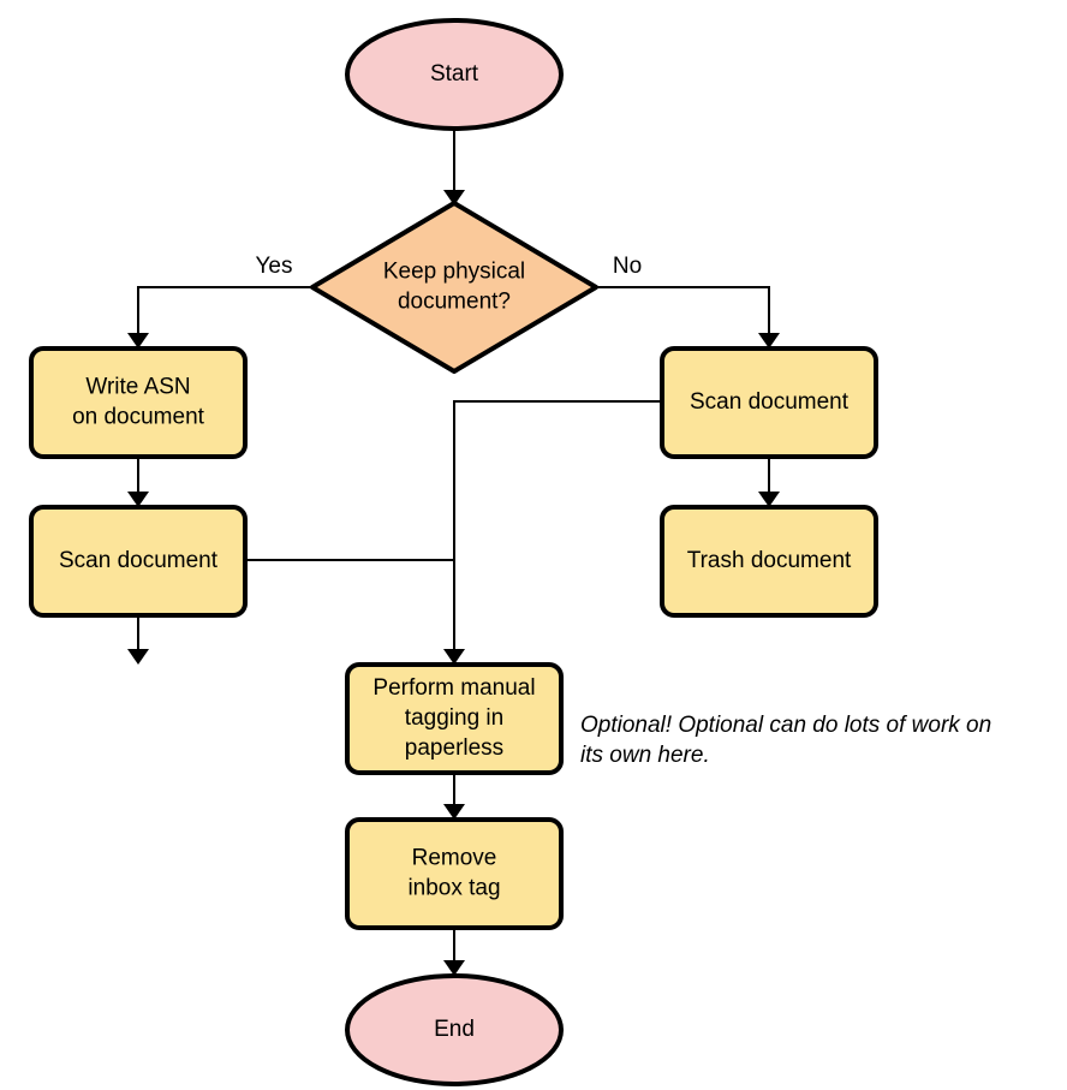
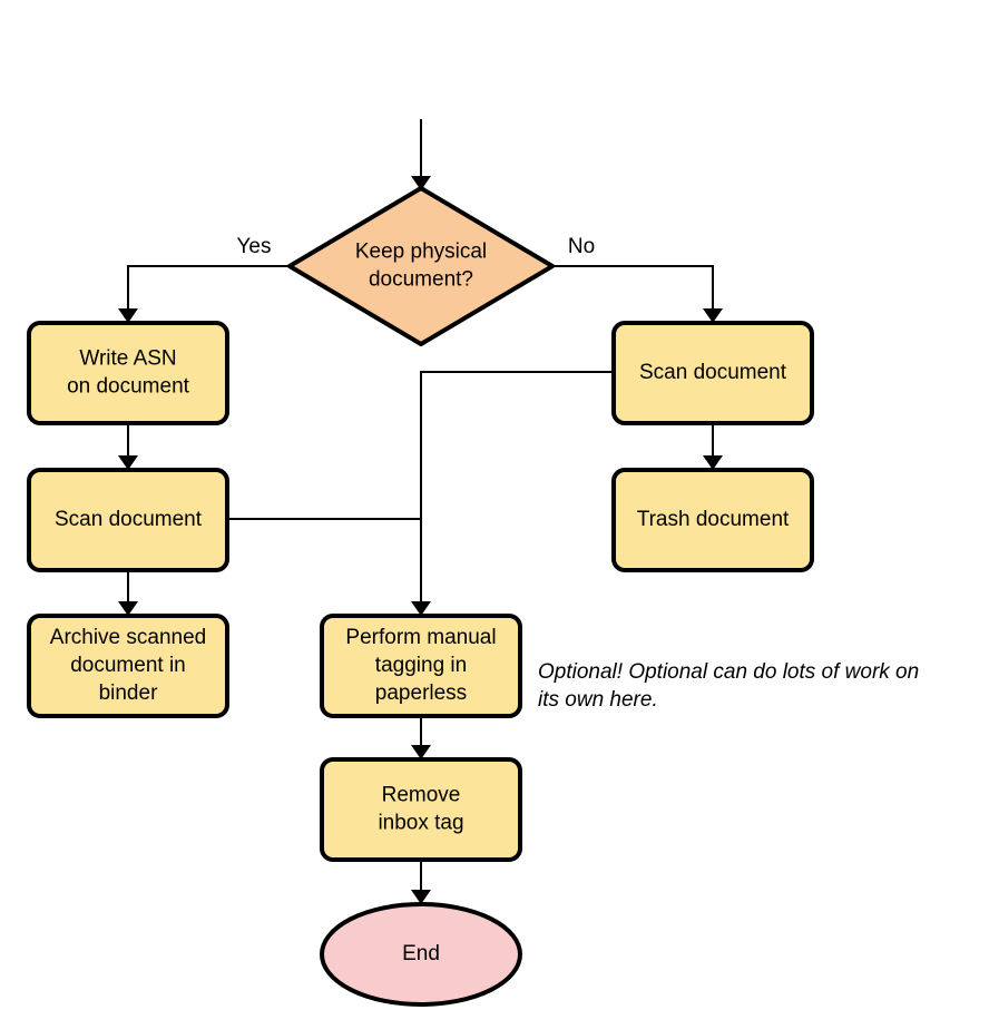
  Yes
  No
- Start
  Keep physical
  document?
  Write ASN
  on document
  Scan document
+ Archive scanned
+ document in
+ binder
  Scan document
  Trash document
  Perform manual
  tagging in
  paperless
  Remove
  inbox tag
  End
  Optional! Optional can do lots of work on
  its own here.
